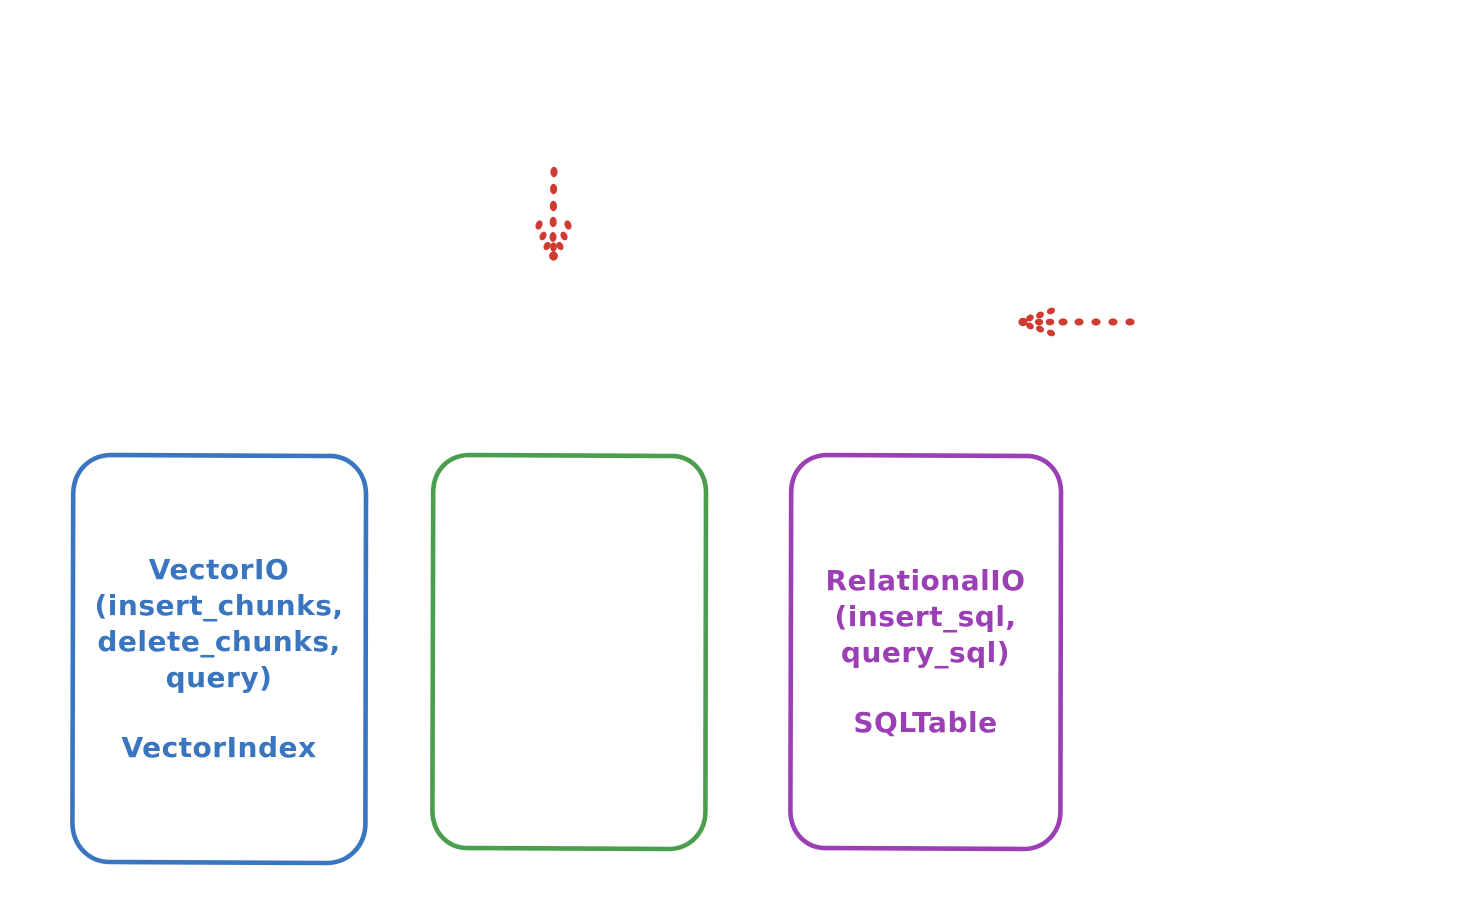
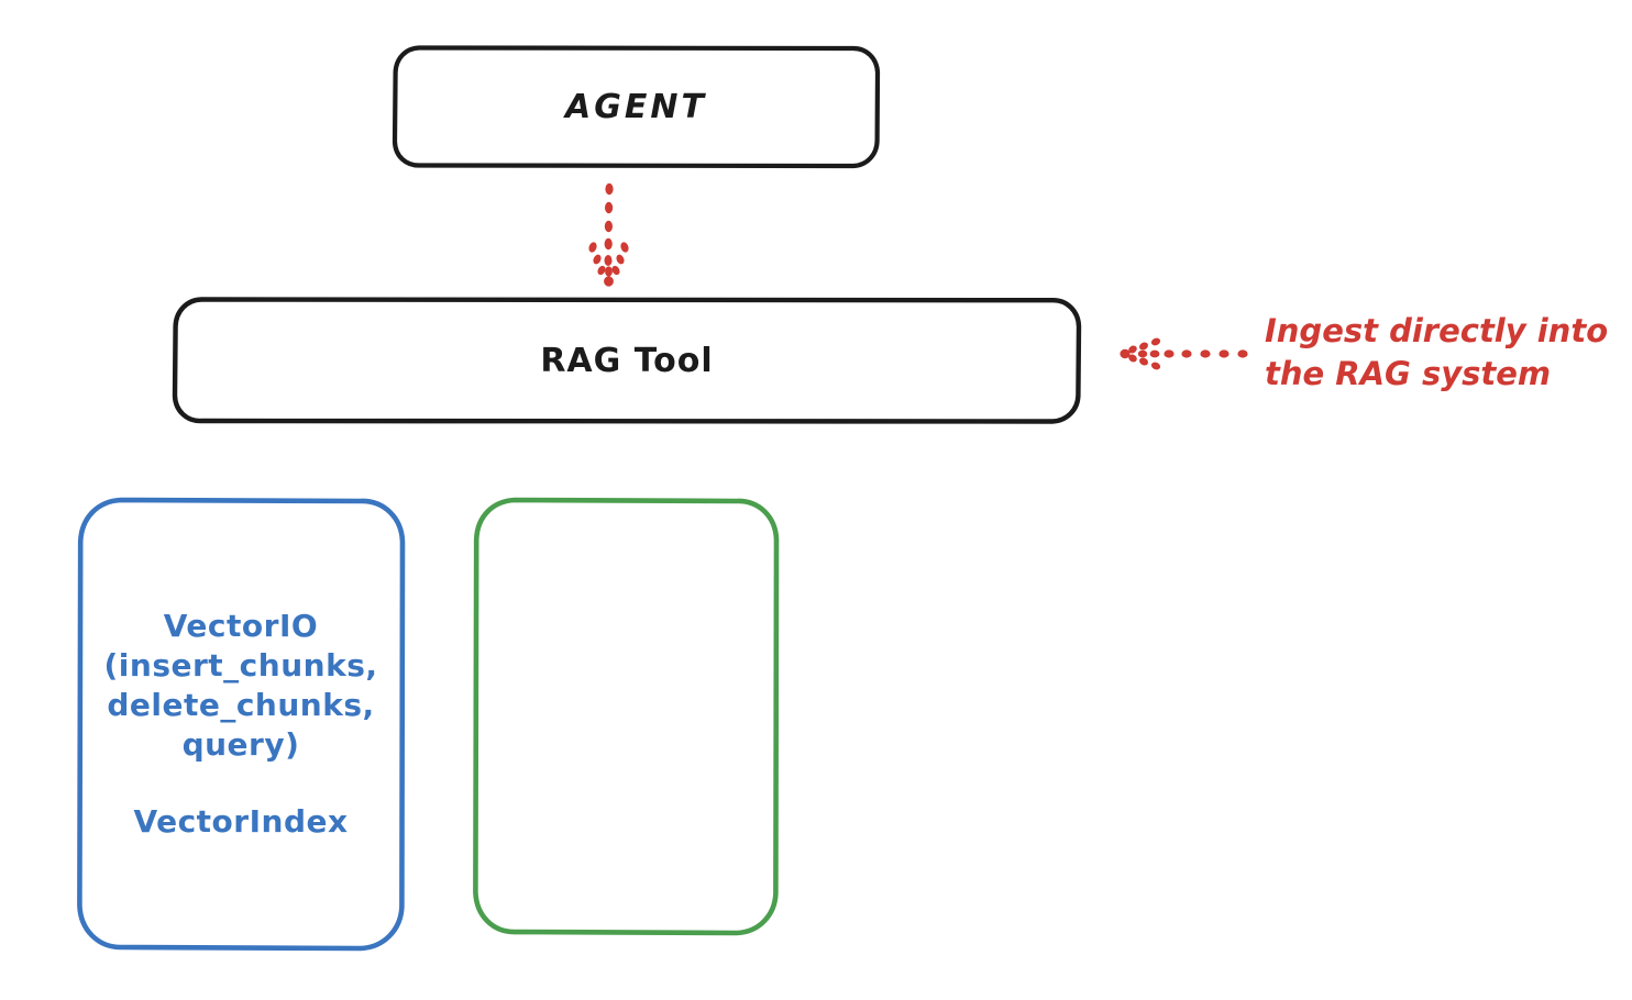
+ AGENT
+ RAG Tool
+ Ingest directly into
+ the RAG system
  VectorIO
  (insert_chunks,
  delete_chunks,
  query)
  VectorIndex
- RelationalIO
- (insert_sql,
- query_sql)
- SQLTable
